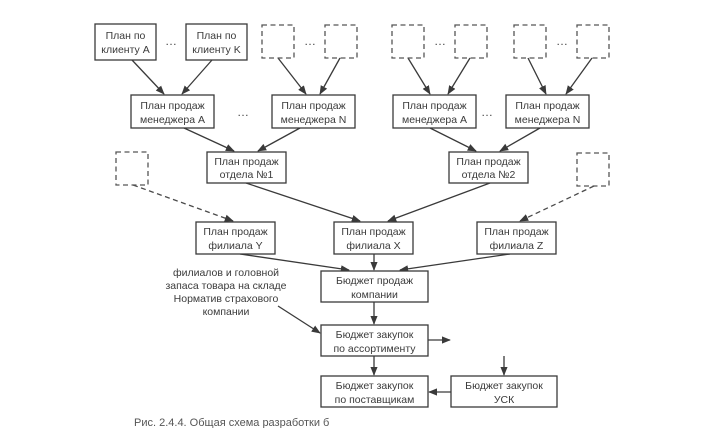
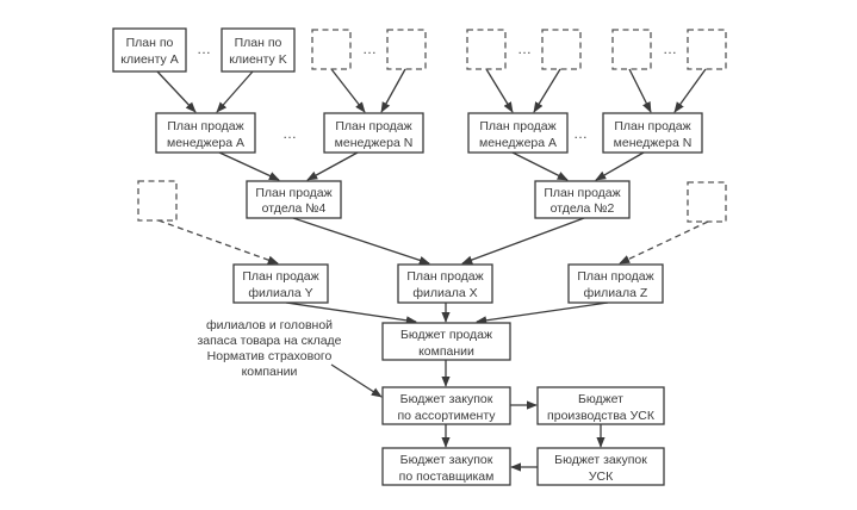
  …
  …
  …
  …
  …
  …
  План по
  клиенту A
  План по
  клиенту K
  План продаж
  менеджера A
  План продаж
  менеджера N
  План продаж
  менеджера A
  План продаж
  менеджера N
  План продаж
- отдела №1
+ отдела №4
  План продаж
  отдела №2
  План продаж
  филиала Y
  План продаж
  филиала X
  План продаж
  филиала Z
  Бюджет продаж
  компании
  филиалов и головной
  запаса товара на складе
  Норматив страхового
  компании
  Бюджет закупок
  по ассортименту
+ Бюджет
+ производства УСК
  Бюджет закупок
  по поставщикам
  Бюджет закупок
  УСК
- Рис. 2.4.4. Общая схема разработки б
